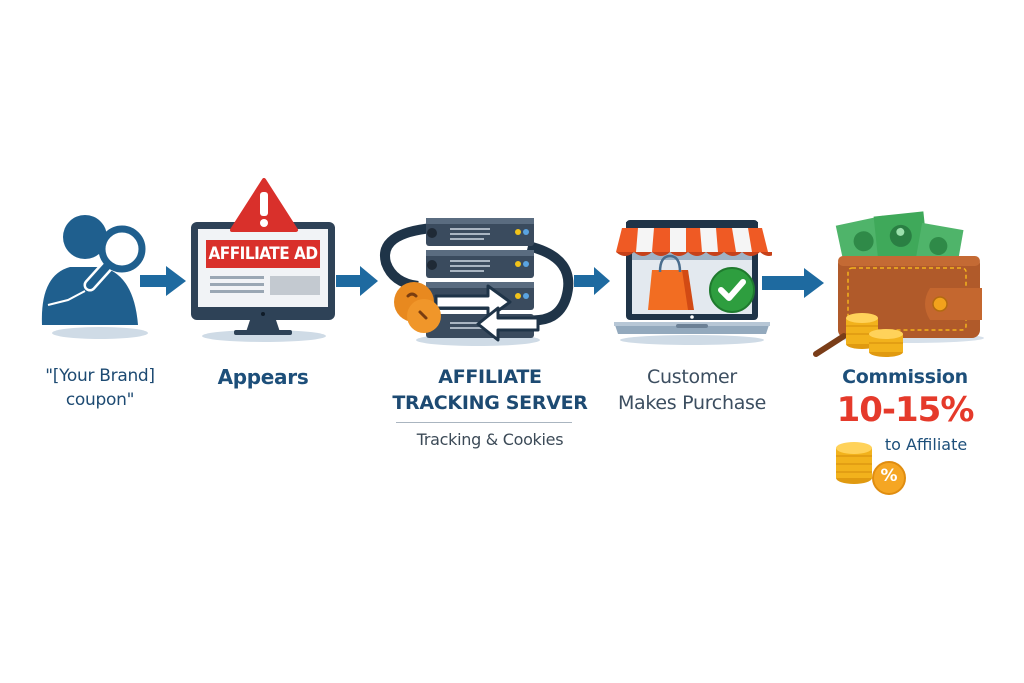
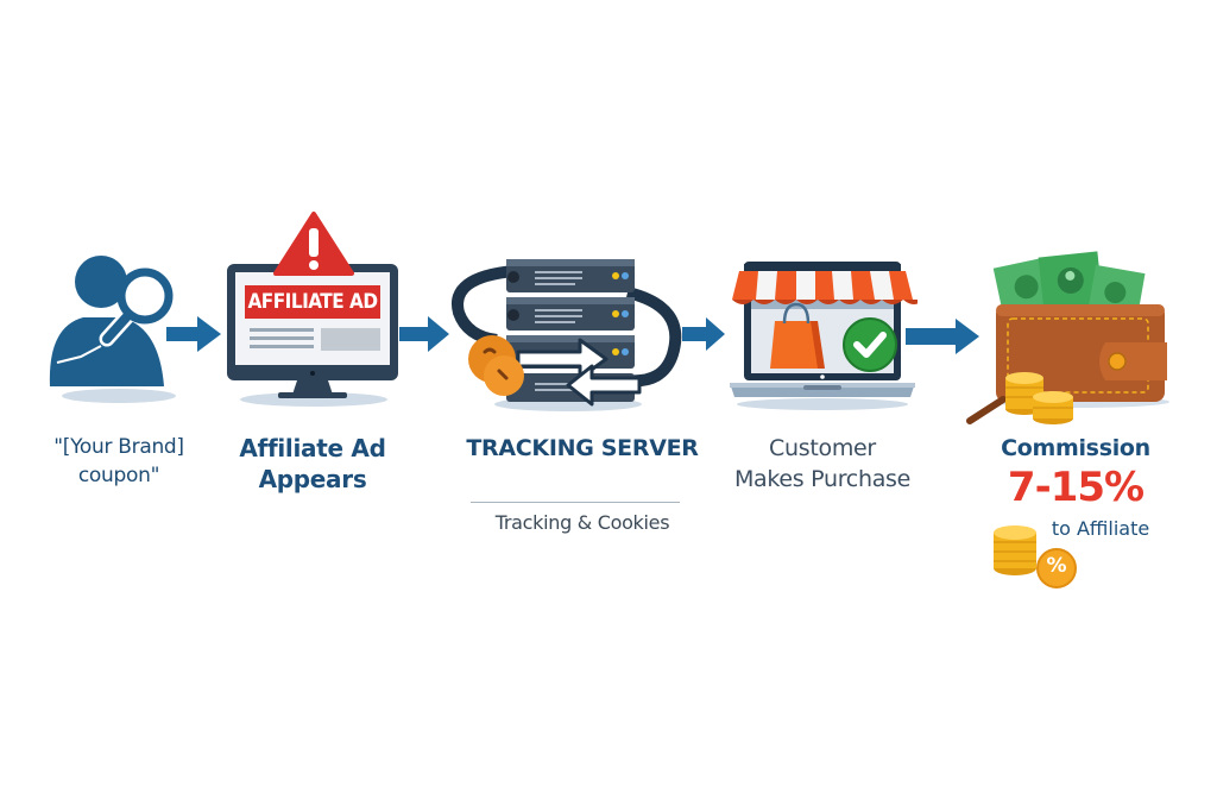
  AFFILIATE AD
- AFFILIATE
  TRACKING SERVER
  Tracking & Cookies
  %
  "[Your Brand] coupon"
+ Affiliate Ad
  Appears
  Customer
  Makes Purchase
  Commission
- 10-15%
+ 7-15%
  to Affiliate
